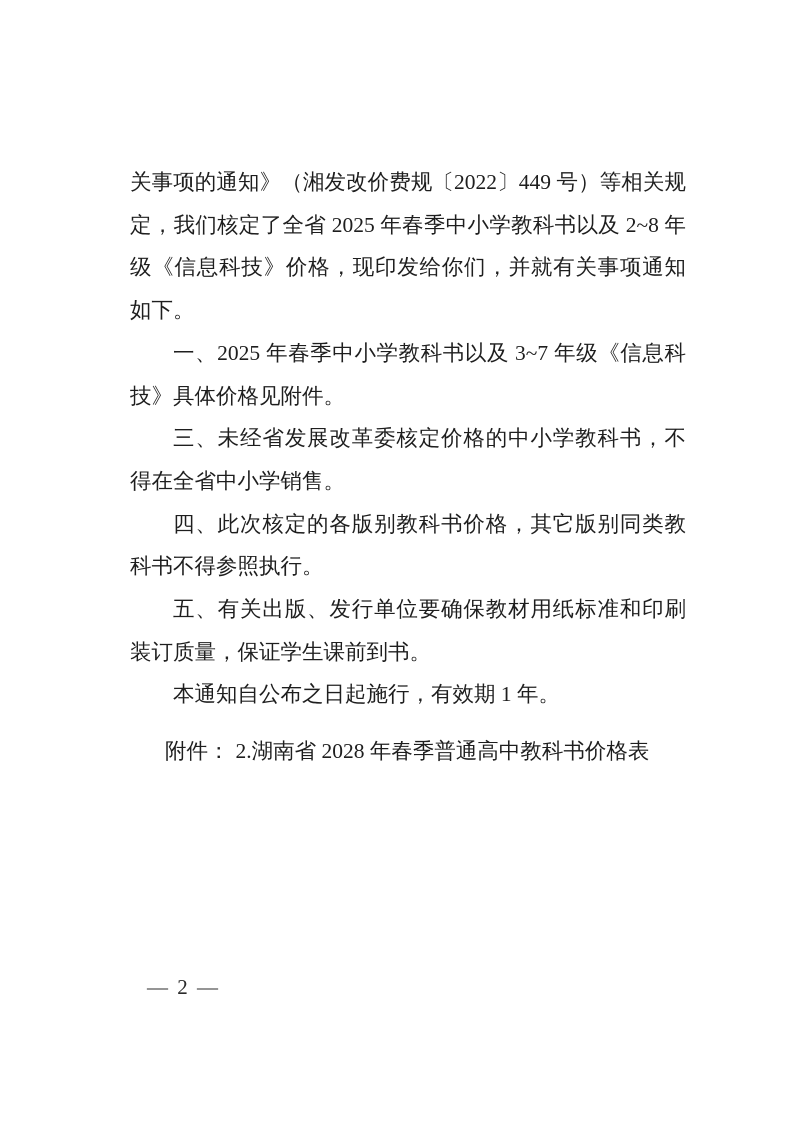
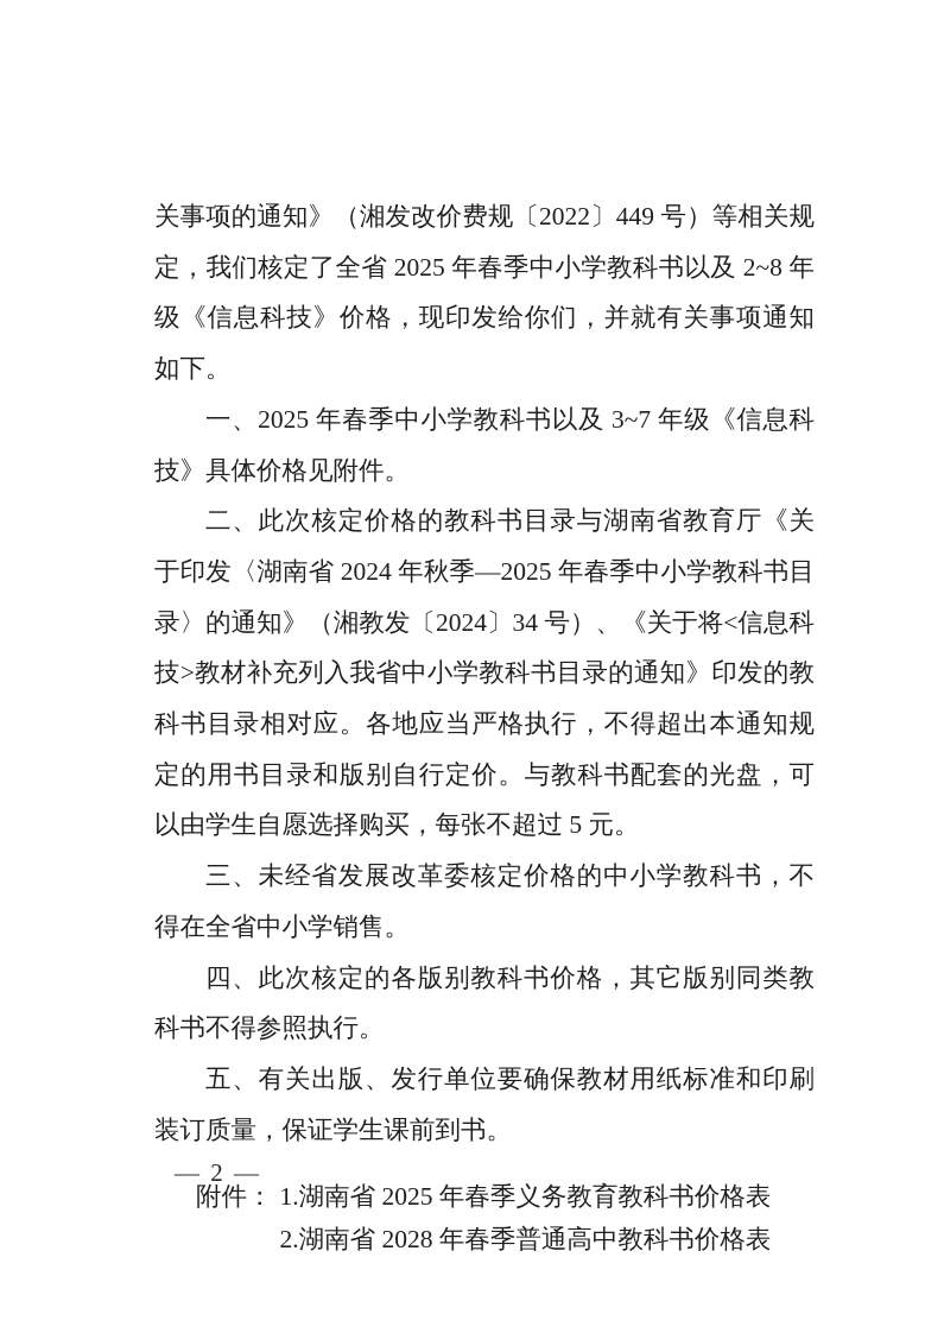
  关事项的通知》（湘发改价费规〔2022〕449 号）等相关规定，我们核定了全省 2025 年春季中小学教科书以及 2~8 年级《信息科技》价格，现印发给你们，并就有关事项通知如下。
  一、2025 年春季中小学教科书以及 3~7 年级《信息科技》具体价格见附件。
+ 二、此次核定价格的教科书目录与湖南省教育厅《关于印发〈湖南省 2024 年秋季—2025 年春季中小学教科书目录〉的通知》（湘教发〔2024〕34 号）、《关于将<信息科技>教材补充列入我省中小学教科书目录的通知》印发的教科书目录相对应。各地应当严格执行，不得超出本通知规定的用书目录和版别自行定价。与教科书配套的光盘，可以由学生自愿选择购买，每张不超过 5 元。
  三、未经省发展改革委核定价格的中小学教科书，不得在全省中小学销售。
  四、此次核定的各版别教科书价格，其它版别同类教科书不得参照执行。
  五、有关出版、发行单位要确保教材用纸标准和印刷装订质量，保证学生课前到书。
- 本通知自公布之日起施行，有效期 1 年。
  附件：
+ 1.湖南省 2025 年春季义务教育教科书价格表
  2.湖南省 2028 年春季普通高中教科书价格表
  — 2 —
